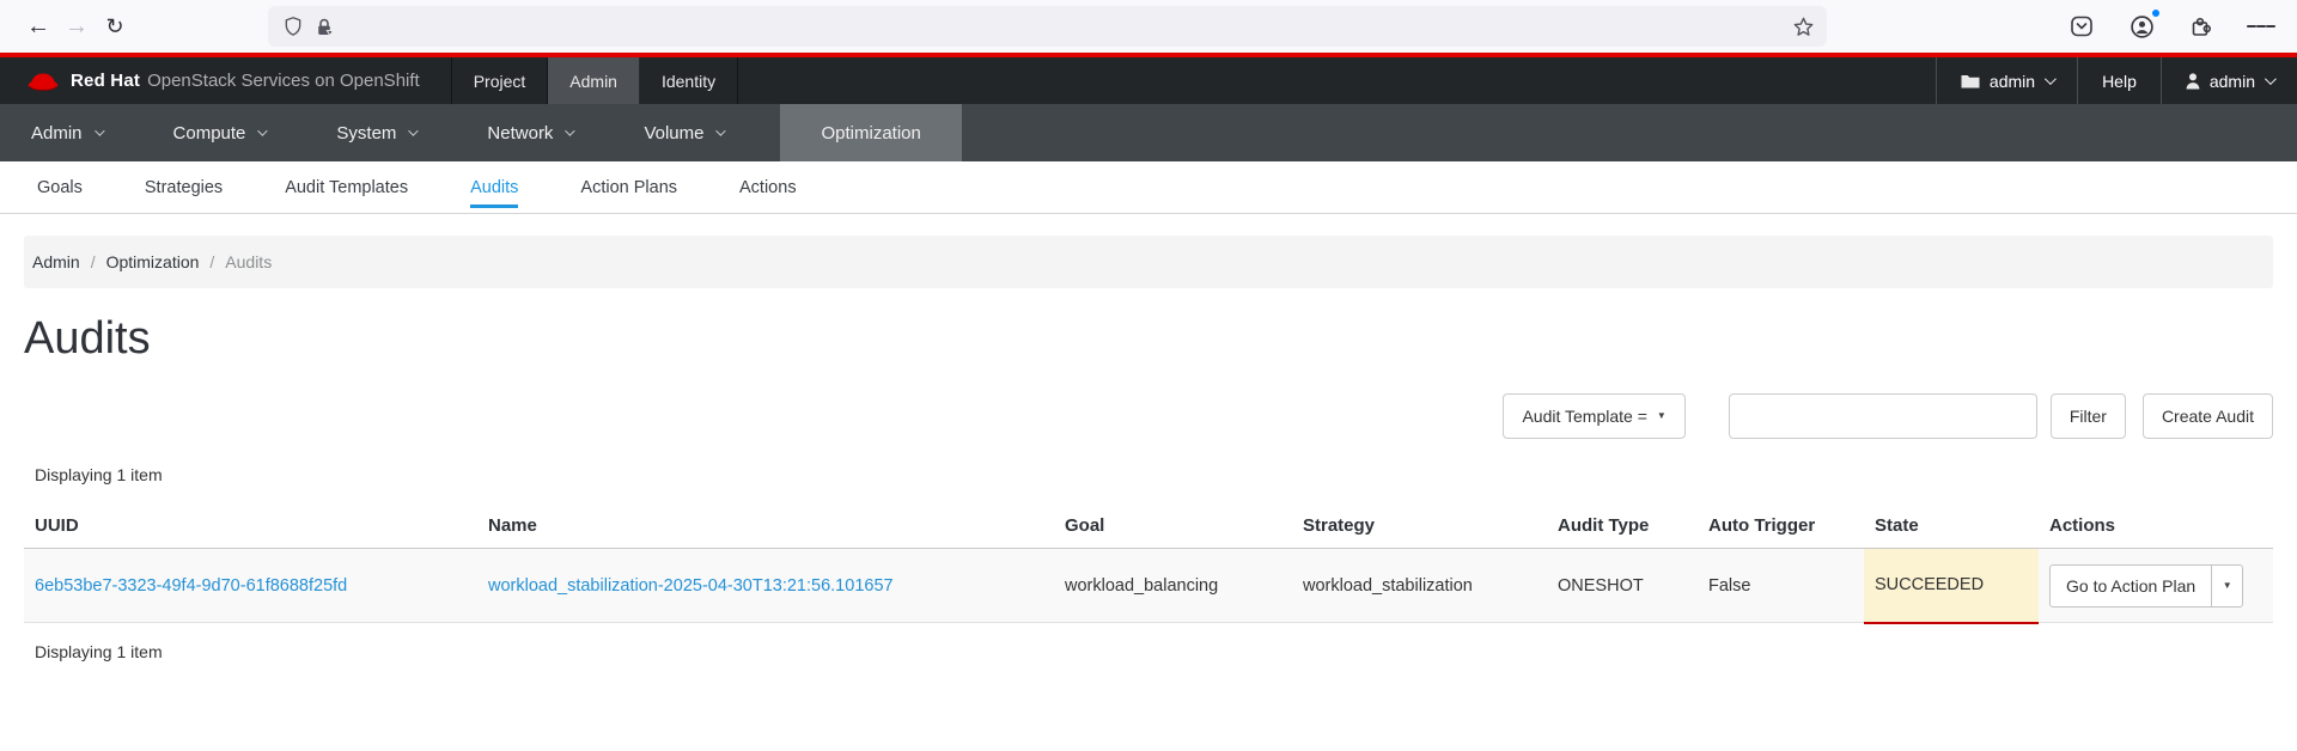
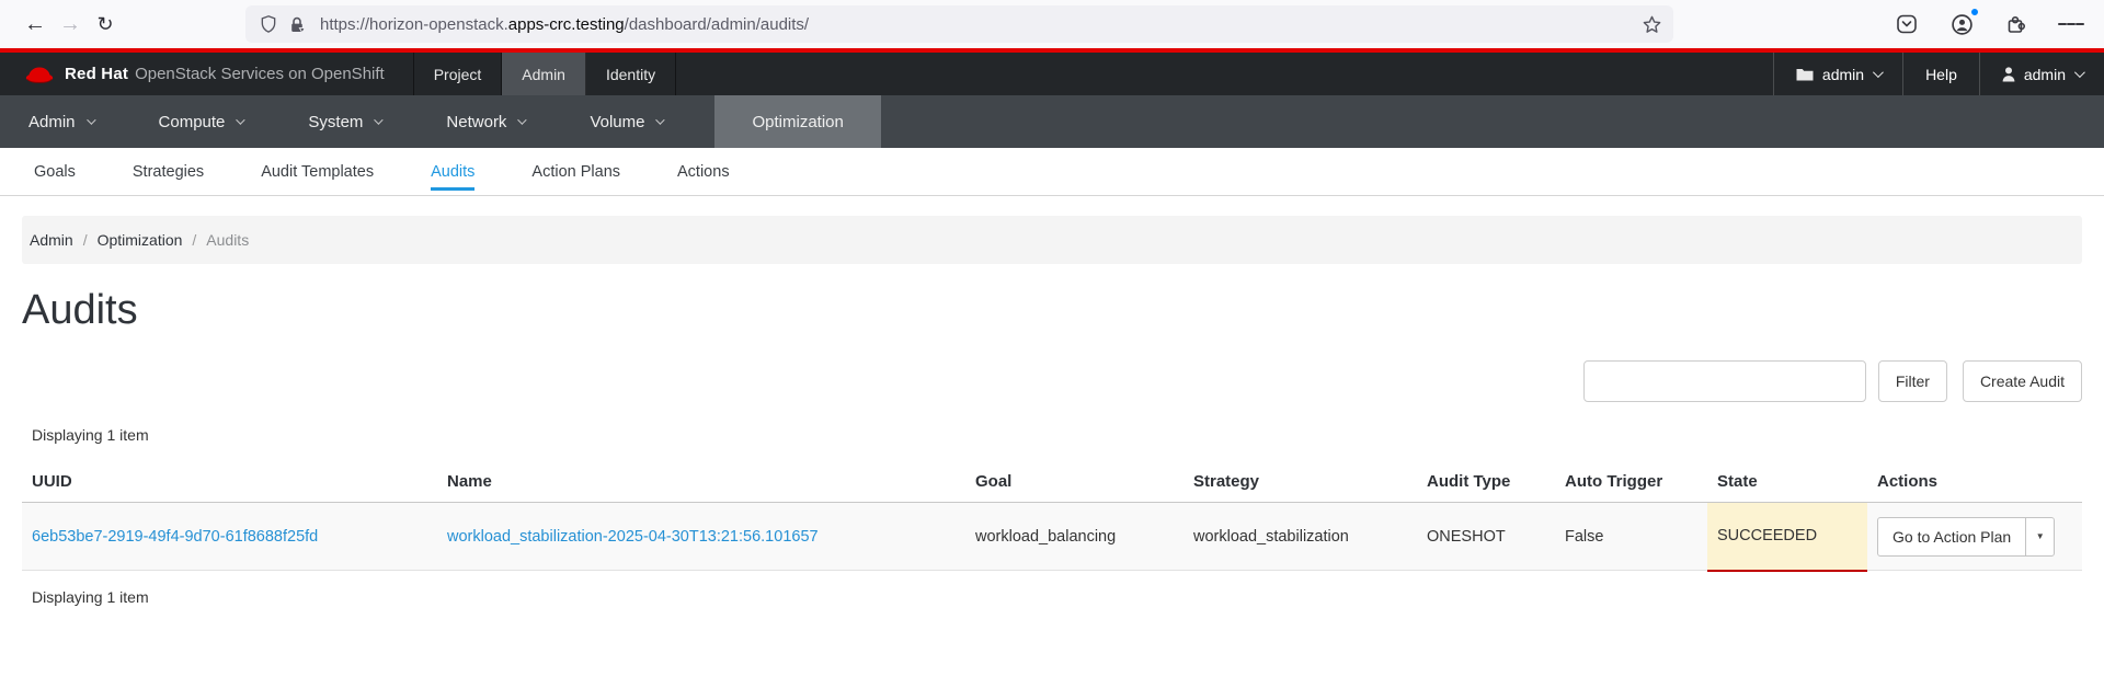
  ←
  →
  ↻
+ https://horizon-openstack.apps-crc.testing/dashboard/admin/audits/
  Red Hat
  OpenStack Services on OpenShift
  Project
  Admin
  Identity
  admin
  Help
  admin
  Admin
  Compute
  System
  Network
  Volume
  Optimization
  Goals
  Strategies
  Audit Templates
  Audits
  Action Plans
  Actions
  Admin
  /
  Optimization
  /
  Audits
  Audits
- Audit Template =
- ▼
  Filter
  Create Audit
  Displaying 1 item
  UUID	Name	Goal	Strategy	Audit Type	Auto Trigger	State	Actions
- 6eb53be7-3323-49f4-9d70-61f8688f25fd	workload_stabilization-2025-04-30T13:21:56.101657	workload_balancing	workload_stabilization	ONESHOT	False	SUCCEEDED	Go to Action Plan ▼
+ 6eb53be7-2919-49f4-9d70-61f8688f25fd	workload_stabilization-2025-04-30T13:21:56.101657	workload_balancing	workload_stabilization	ONESHOT	False	SUCCEEDED	Go to Action Plan ▼
  Displaying 1 item
